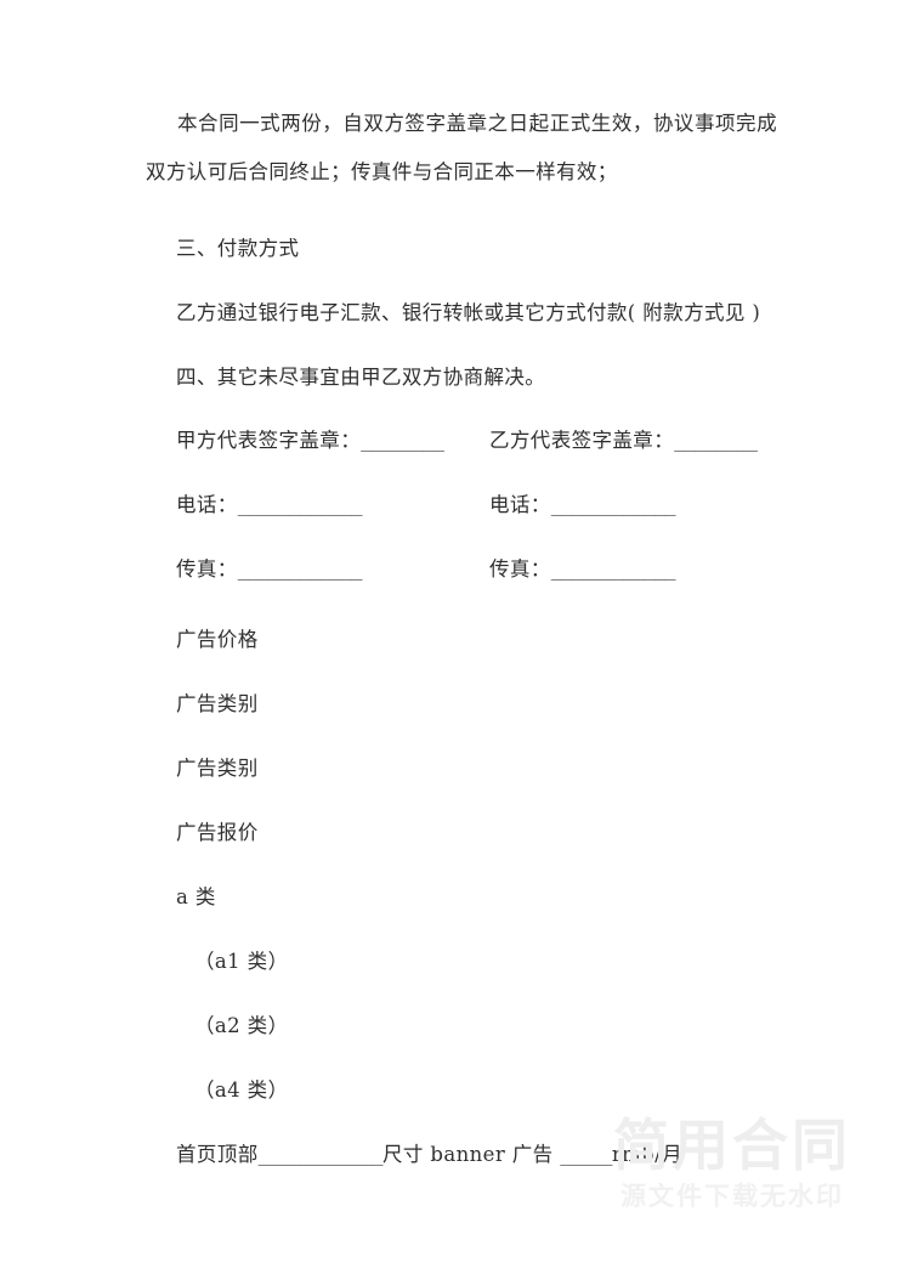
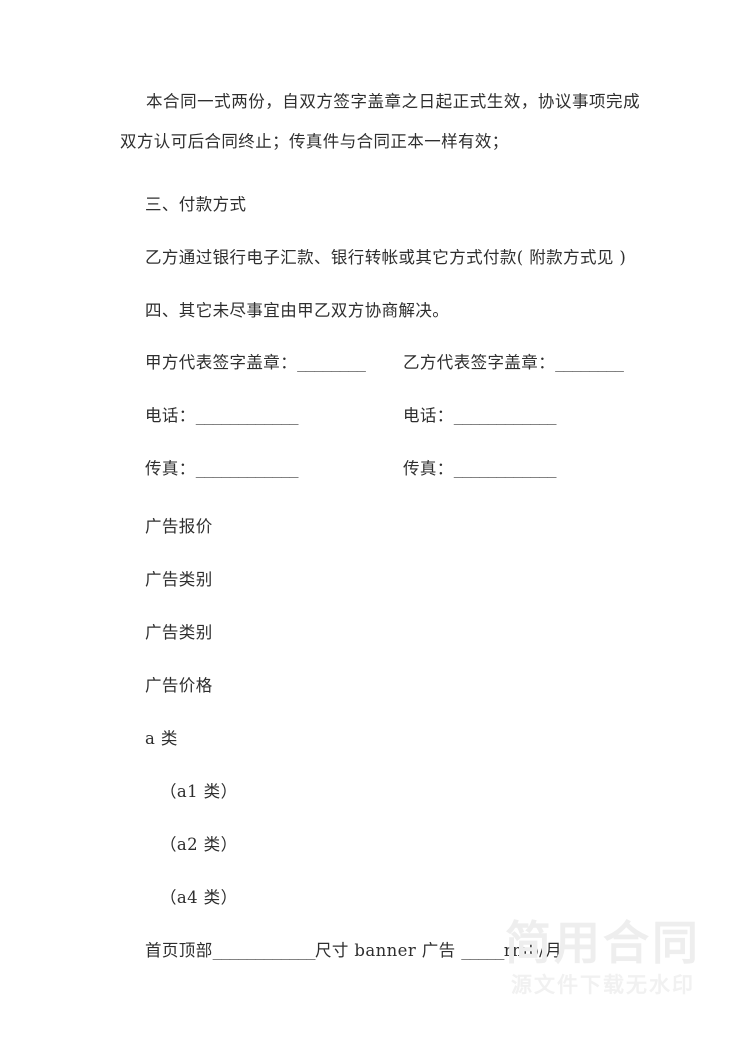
  本合同一式两份，自双方签字盖章之日起正式生效，协议事项完成双方认可后合同终止；传真件与合同正本一样有效；
  三、付款方式
  乙方通过银行电子汇款、银行转帐或其它方式付款( 附款方式见 )
  四、其它未尽事宜由甲乙双方协商解决。
  甲方代表签字盖章：________
  乙方代表签字盖章：________
  电话：____________
  电话：____________
  传真：____________
  传真：____________
- 广告价格
+ 广告报价
  广告类别
  广告类别
- 广告报价
+ 广告价格
  a 类
  （a1 类）
  （a2 类）
  （a4 类）
  首页顶部____________尺寸 banner 广告 _____rmb/月
  简用合同
